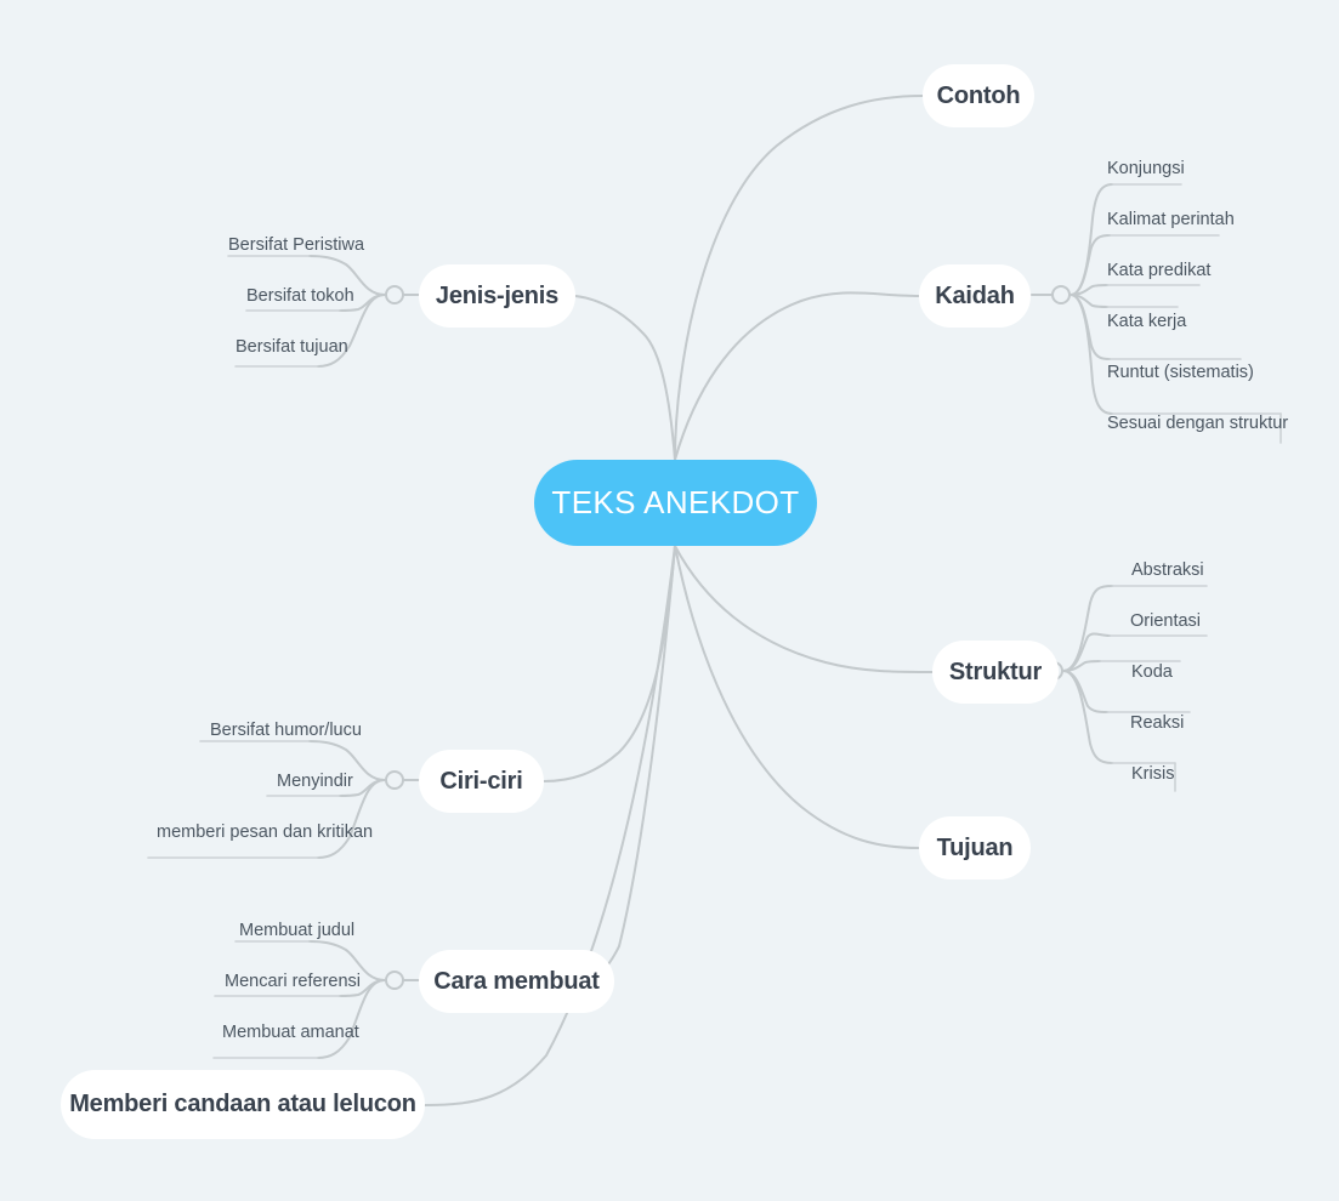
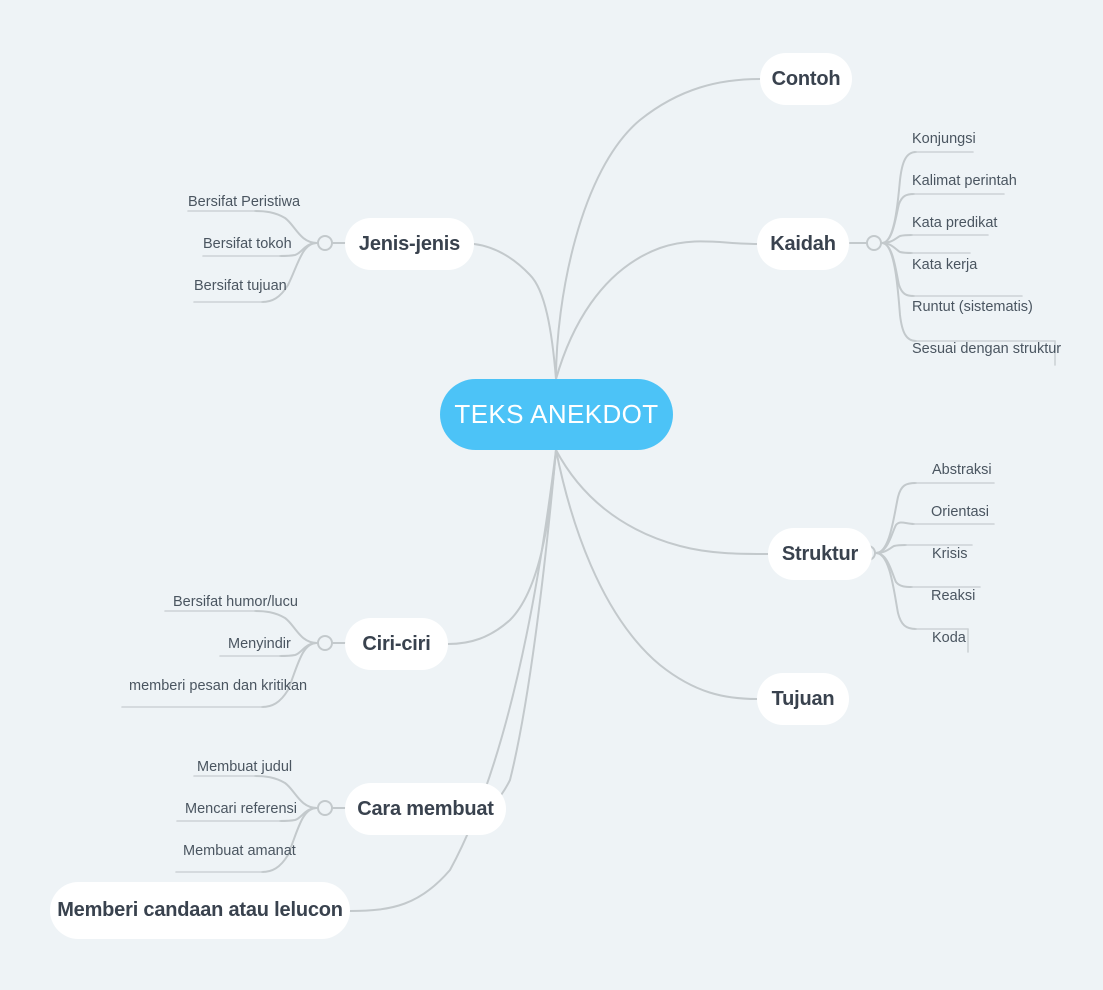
  TEKS ANEKDOT
  Contoh
  Kaidah
  Struktur
  Tujuan
  Jenis-jenis
  Ciri-ciri
  Cara membuat
  Memberi candaan atau lelucon
  Bersifat Peristiwa
  Bersifat tokoh
  Bersifat tujuan
  Bersifat humor/lucu
  Menyindir
  memberi pesan dan kritikan
  Membuat judul
  Mencari referensi
  Membuat amanat
  Konjungsi
  Kalimat perintah
  Kata predikat
  Kata kerja
  Runtut (sistematis)
  Sesuai dengan struktur
  Abstraksi
  Orientasi
- Koda
+ Krisis
  Reaksi
- Krisis
+ Koda
